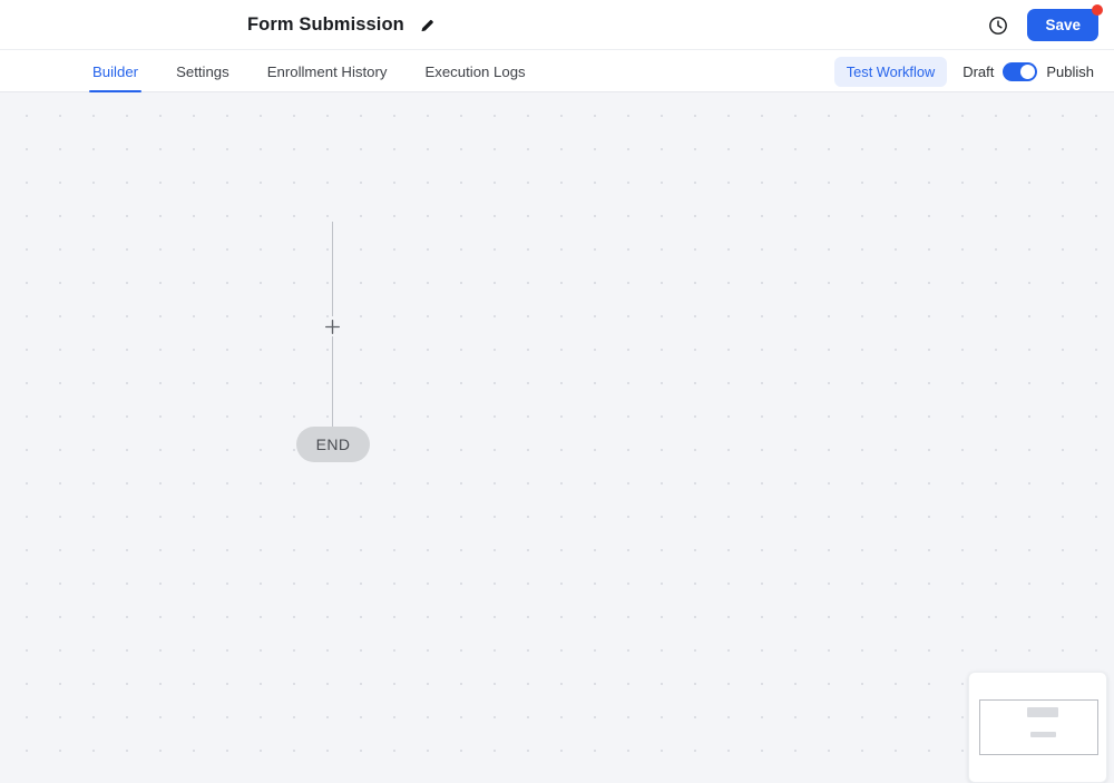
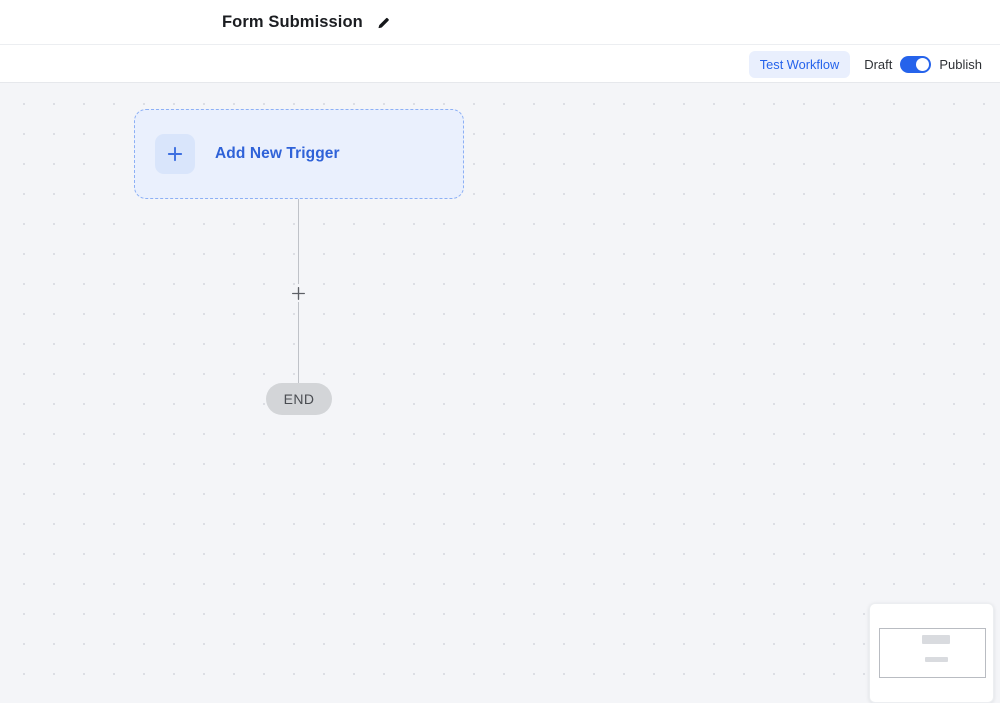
  Form Submission
- Save
- Builder
- Settings
- Enrollment History
- Execution Logs
  Test Workflow
  Draft
  Publish
+ Add New Trigger
  END
